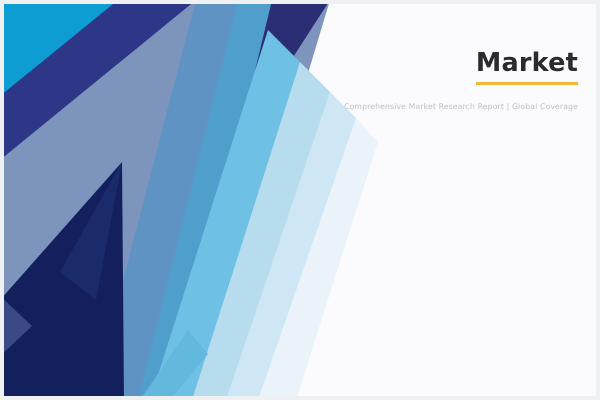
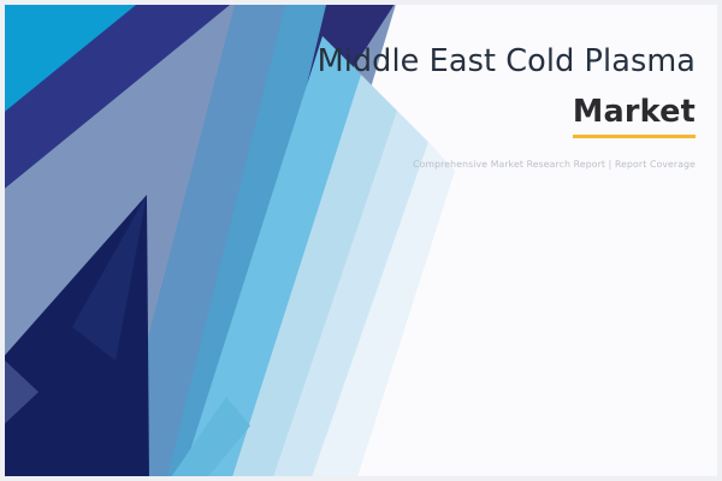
+ Middle East Cold Plasma
  Market
- Comprehensive Market Research Report | Global Coverage
+ Comprehensive Market Research Report | Report Coverage
